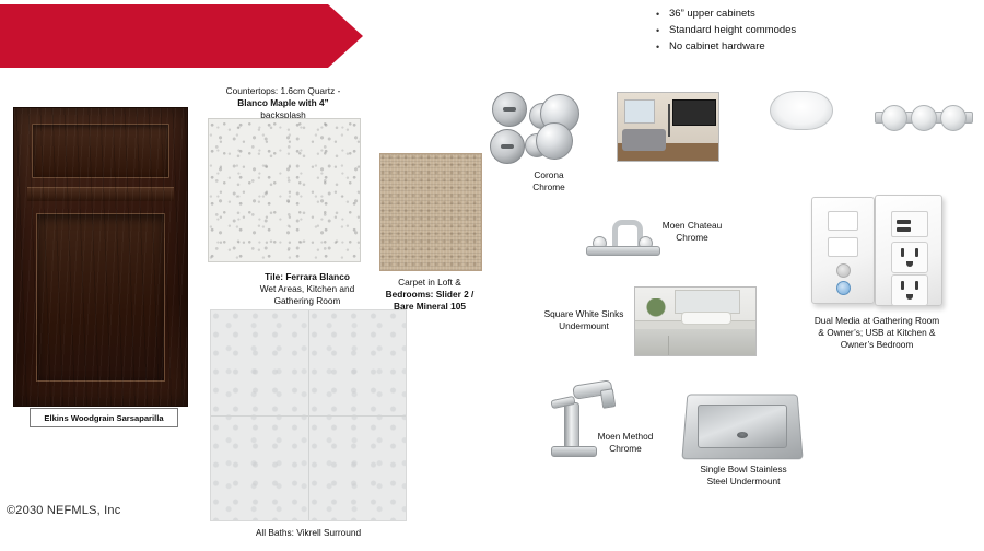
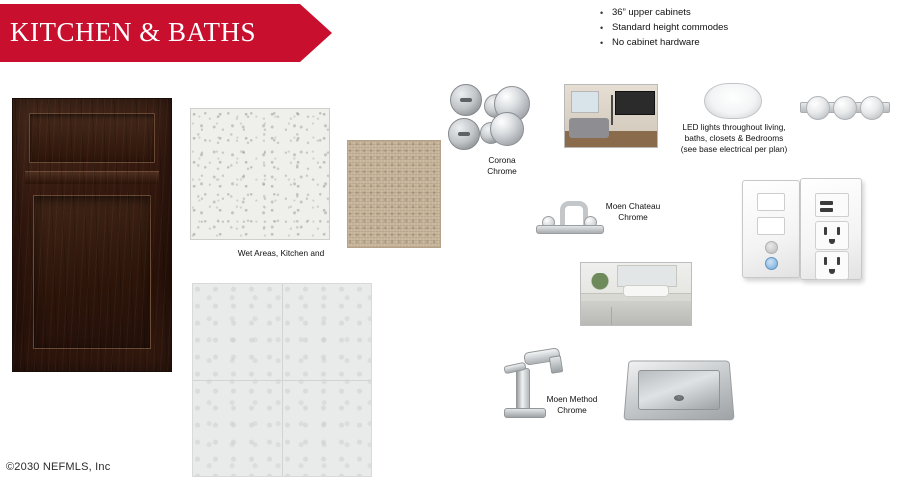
+ KITCHEN & BATHS
  •
  36” upper cabinets
  •
  Standard height commodes
  •
  No cabinet hardware
- Elkins Woodgrain Sarsaparilla
- Countertops: 1.6cm Quartz -
- Blanco Maple with 4”
- backsplash
- Tile: Ferrara Blanco
  Wet Areas, Kitchen and
- Gathering Room
- All Baths: Vikrell Surround
- Carpet in Loft &
- Bedrooms: Slider 2 /
- Bare Mineral 105
  Corona
  Chrome
+ LED lights throughout living,
+ baths, closets & Bedrooms
+ (see base electrical per plan)
  Moen Chateau
  Chrome
- Square White Sinks
- Undermount
- Dual Media at Gathering Room
- & Owner’s; USB at Kitchen &
- Owner’s Bedroom
  Moen Method
  Chrome
- Single Bowl Stainless
- Steel Undermount
  ©2030 NEFMLS, Inc
